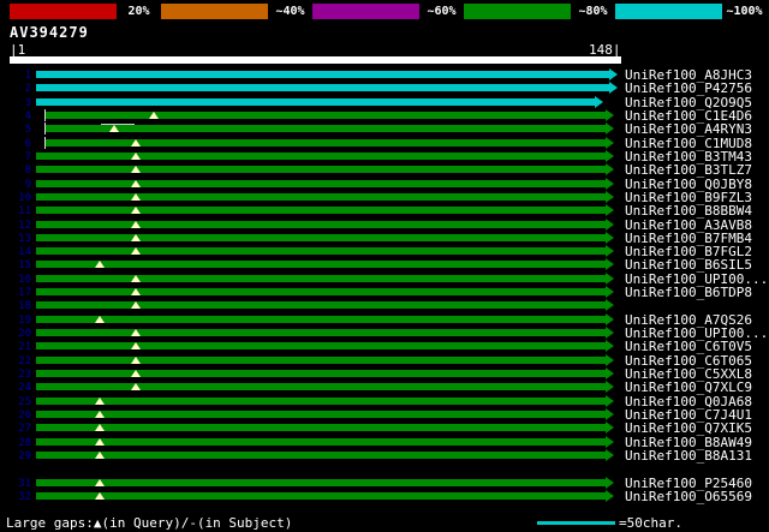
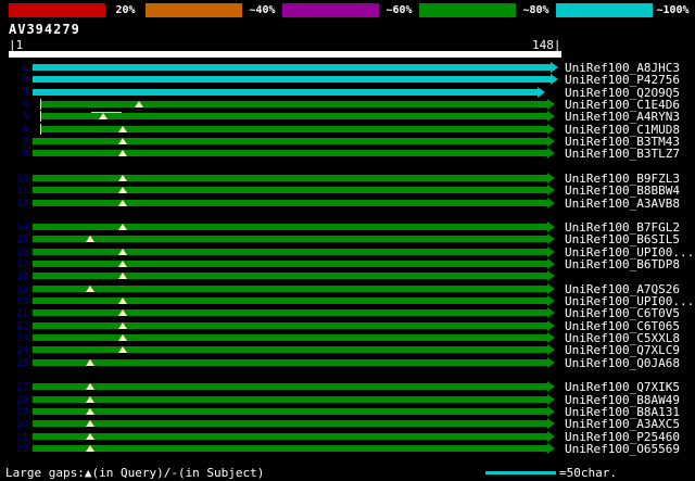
  20%
  ~40%
  ~60%
  ~80%
  ~100%
  AV394279
  |1
  148|
  1
  UniRef100_A8JHC3
  2
  UniRef100_P42756
  3
  UniRef100_Q2O9Q5
  4
  UniRef100_C1E4D6
  5
  UniRef100_A4RYN3
  6
  UniRef100_C1MUD8
  7
  UniRef100_B3TM43
  8
  UniRef100_B3TLZ7
- 9
- UniRef100_Q0JBY8
  10
  UniRef100_B9FZL3
  11
  UniRef100_B8BBW4
  12
  UniRef100_A3AVB8
- 13
- UniRef100_B7FMB4
  14
  UniRef100_B7FGL2
  15
  UniRef100_B6SIL5
  16
  UniRef100_UPI00...
  17
  UniRef100_B6TDP8
  18
  19
  UniRef100_A7QS26
  20
  UniRef100_UPI00...
  21
  UniRef100_C6T0V5
  22
  UniRef100_C6T065
  23
  UniRef100_C5XXL8
  24
  UniRef100_Q7XLC9
  25
  UniRef100_Q0JA68
- 26
- UniRef100_C7J4U1
  27
  UniRef100_Q7XIK5
  28
  UniRef100_B8AW49
  29
  UniRef100_B8A131
+ 30
+ UniRef100_A3AXC5
  31
  UniRef100_P25460
  32
  UniRef100_O65569
  Large gaps:▲(in Query)/-(in Subject)
  =50char.
